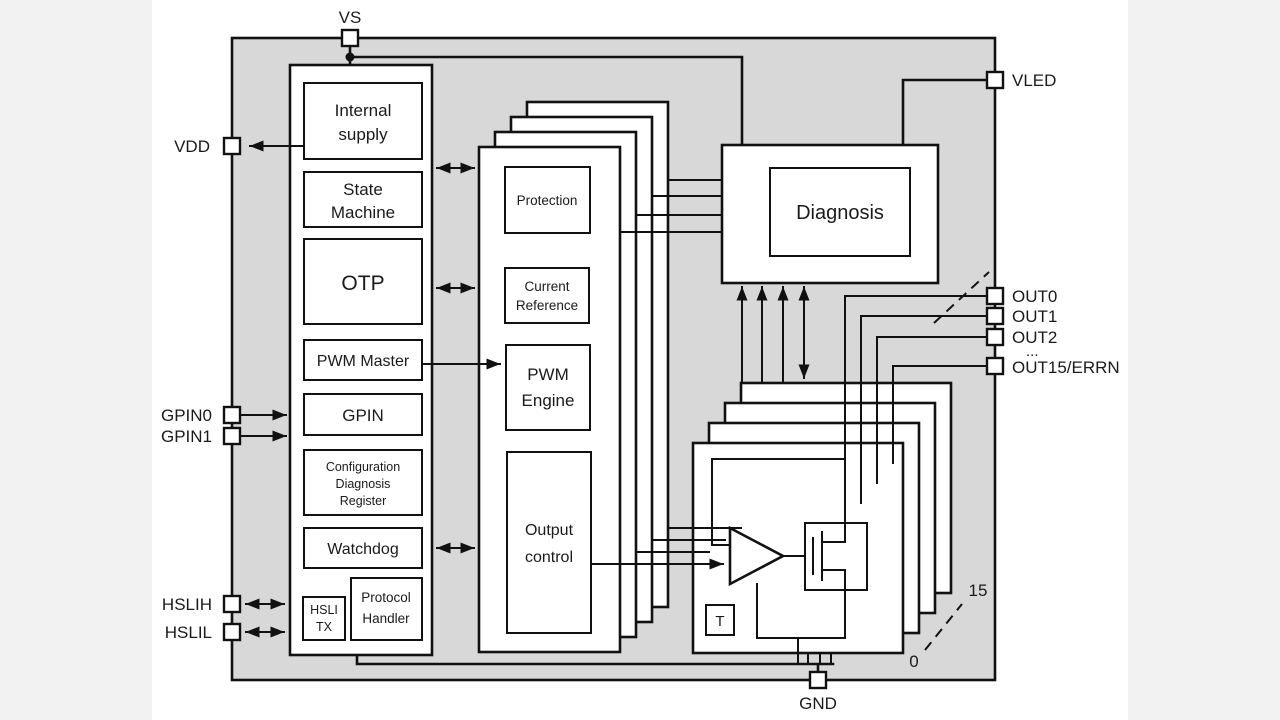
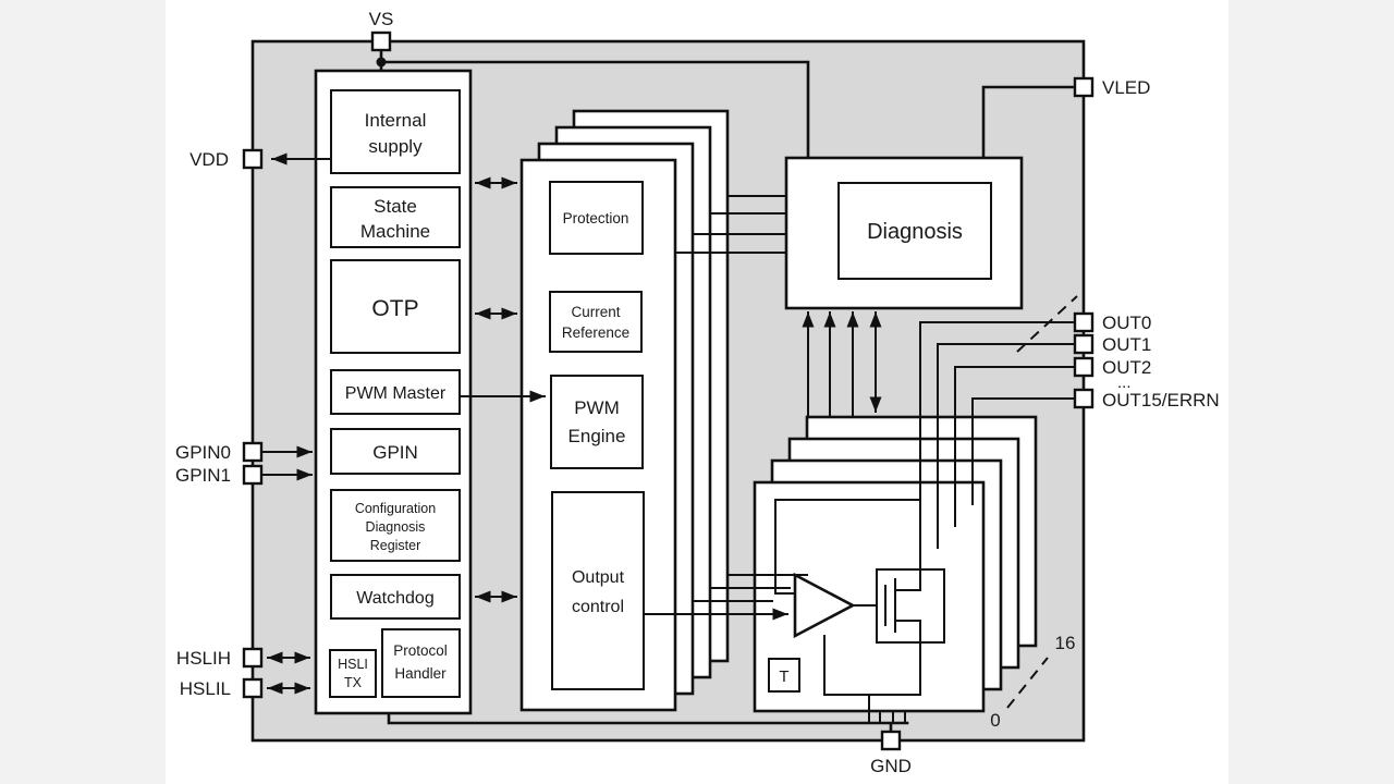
  Protection
  Current
  Reference
  PWM
  Engine
  Output
  control
  Internal
  supply
  State
  Machine
  OTP
  PWM Master
  GPIN
  Configuration
  Diagnosis
  Register
  Watchdog
  HSLI
  TX
  Protocol
  Handler
  Diagnosis
  T
- 15
+ 16
  0
  VS
  VDD
  GPIN0
  GPIN1
  HSLIH
  HSLIL
  VLED
  OUT0
  OUT1
  OUT2
  ...
  OUT15/ERRN
  GND
